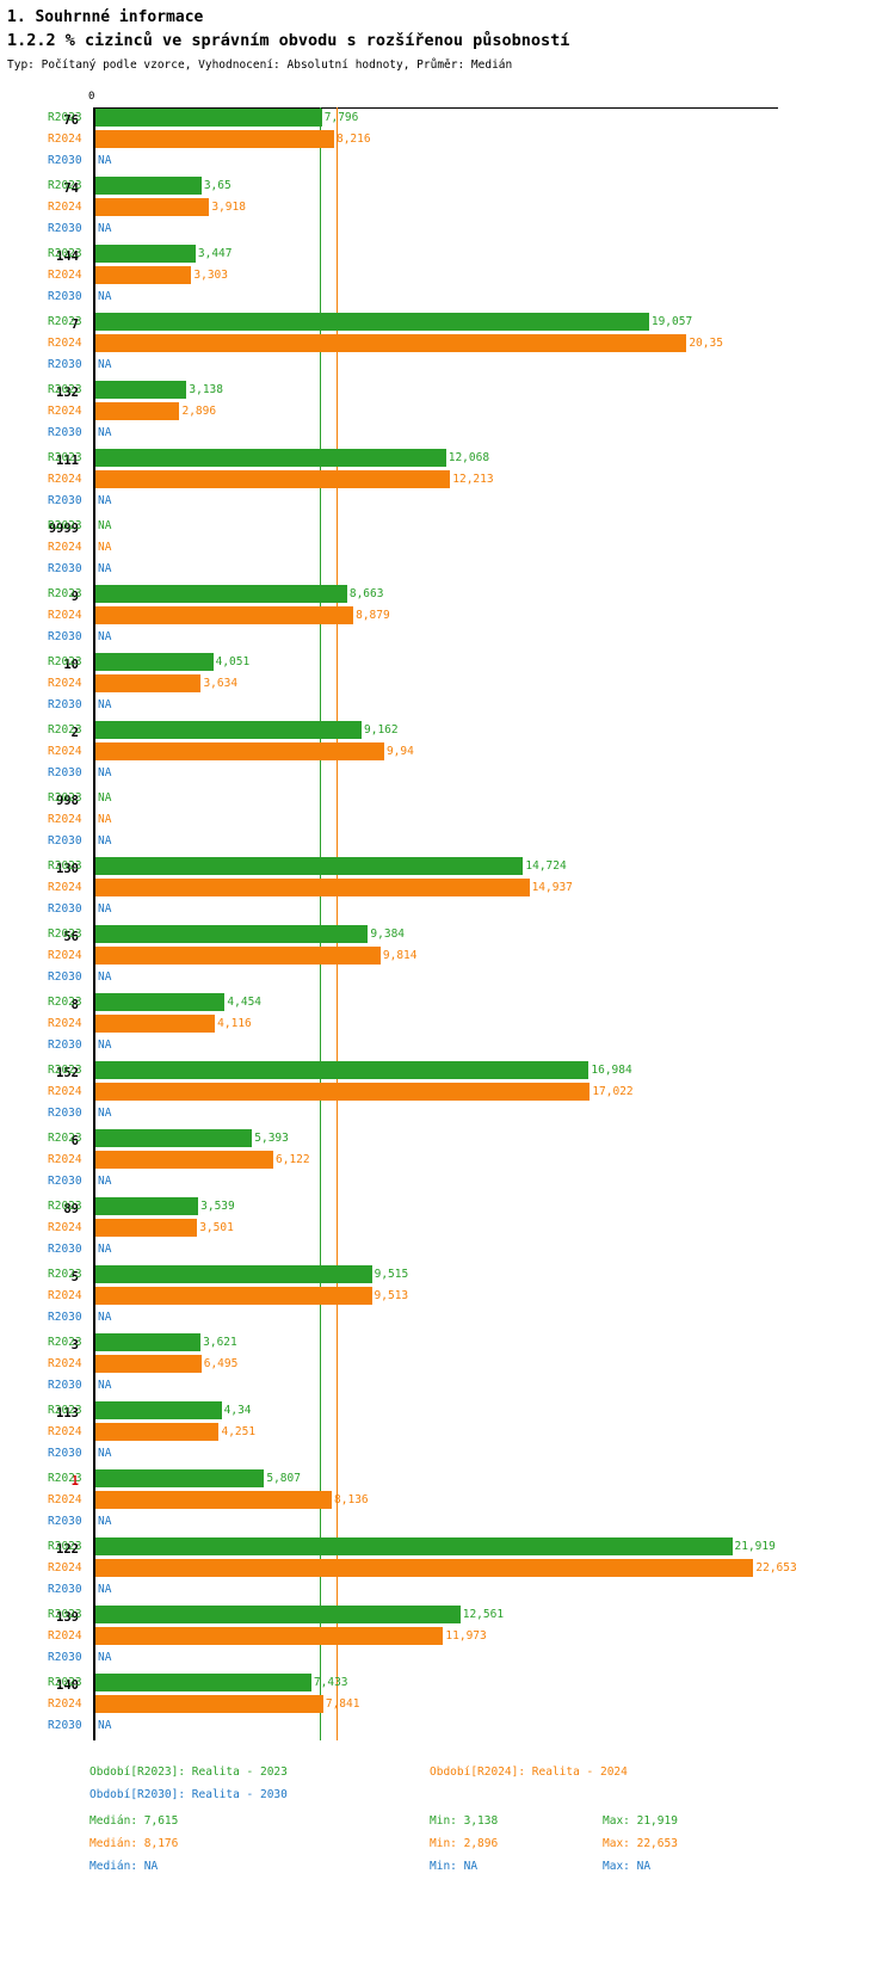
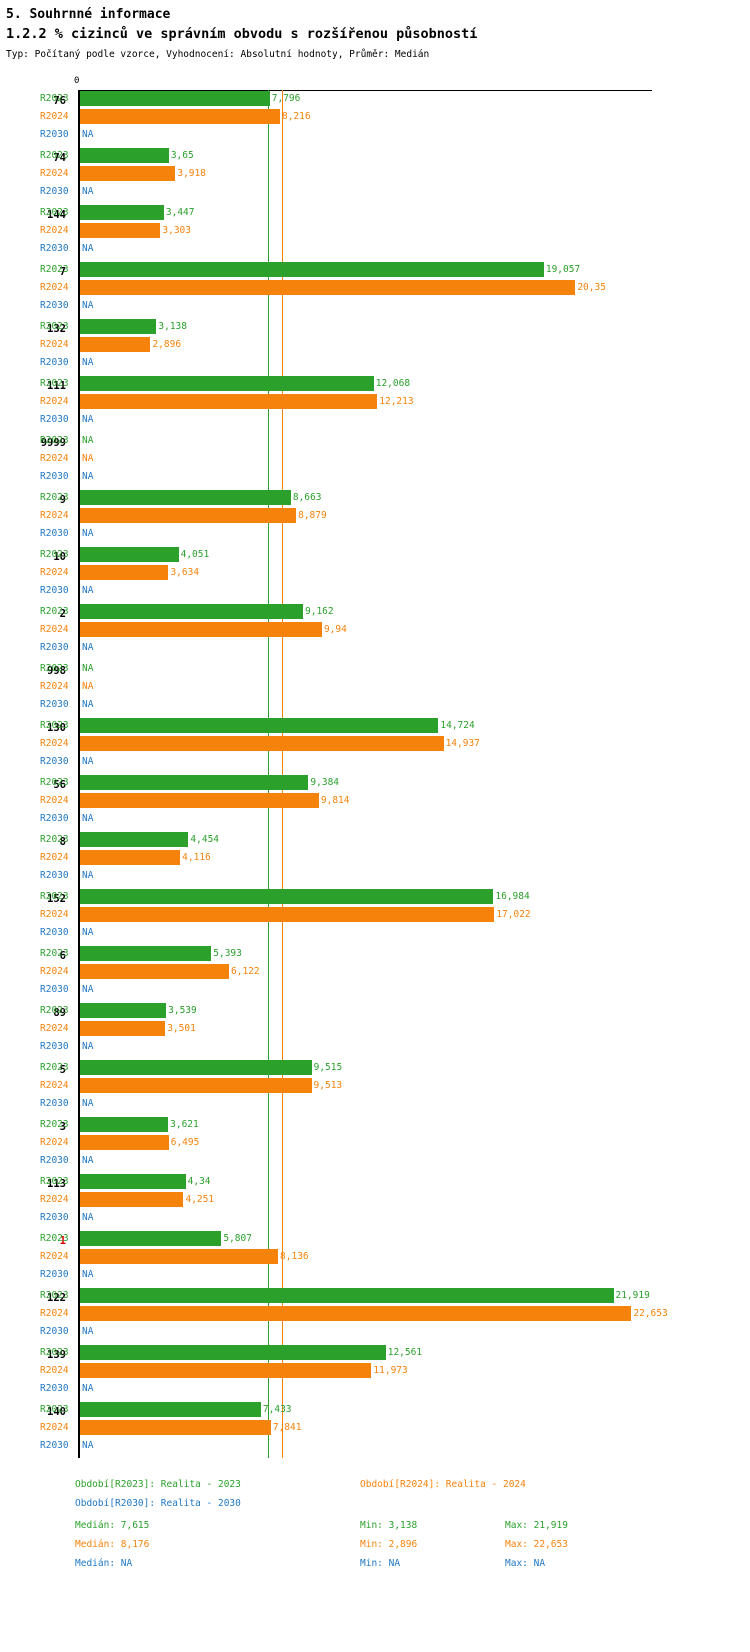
- 1. Souhrnné informace
+ 5. Souhrnné informace
  1.2.2 % cizinců ve správním obvodu s rozšířenou působností
  Typ: Počítaný podle vzorce, Vyhodnocení: Absolutní hodnoty, Průměr: Medián
  0
  76
  R2023
  7,796
  R2024
  8,216
  R2030
  NA
  74
  R2023
  3,65
  R2024
  3,918
  R2030
  NA
  144
  R2023
  3,447
  R2024
  3,303
  R2030
  NA
  7
  R2023
  19,057
  R2024
  20,35
  R2030
  NA
  132
  R2023
  3,138
  R2024
  2,896
  R2030
  NA
  111
  R2023
  12,068
  R2024
  12,213
  R2030
  NA
  9999
  R2023
  NA
  R2024
  NA
  R2030
  NA
  9
  R2023
  8,663
  R2024
  8,879
  R2030
  NA
  10
  R2023
  4,051
  R2024
  3,634
  R2030
  NA
  2
  R2023
  9,162
  R2024
  9,94
  R2030
  NA
  998
  R2023
  NA
  R2024
  NA
  R2030
  NA
  130
  R2023
  14,724
  R2024
  14,937
  R2030
  NA
  56
  R2023
  9,384
  R2024
  9,814
  R2030
  NA
  8
  R2023
  4,454
  R2024
  4,116
  R2030
  NA
  152
  R2023
  16,984
  R2024
  17,022
  R2030
  NA
  6
  R2023
  5,393
  R2024
  6,122
  R2030
  NA
  89
  R2023
  3,539
  R2024
  3,501
  R2030
  NA
  5
  R2023
  9,515
  R2024
  9,513
  R2030
  NA
  3
  R2023
  3,621
  R2024
  6,495
  R2030
  NA
  113
  R2023
  4,34
  R2024
  4,251
  R2030
  NA
  1
  R2023
  5,807
  R2024
  8,136
  R2030
  NA
  122
  R2023
  21,919
  R2024
  22,653
  R2030
  NA
  139
  R2023
  12,561
  R2024
  11,973
  R2030
  NA
  140
  R2023
  7,433
  R2024
  7,841
  R2030
  NA
  Období[R2023]: Realita - 2023
  Období[R2024]: Realita - 2024
  Období[R2030]: Realita - 2030
  Medián: 7,615
  Min: 3,138
  Max: 21,919
  Medián: 8,176
  Min: 2,896
  Max: 22,653
  Medián: NA
  Min: NA
  Max: NA
